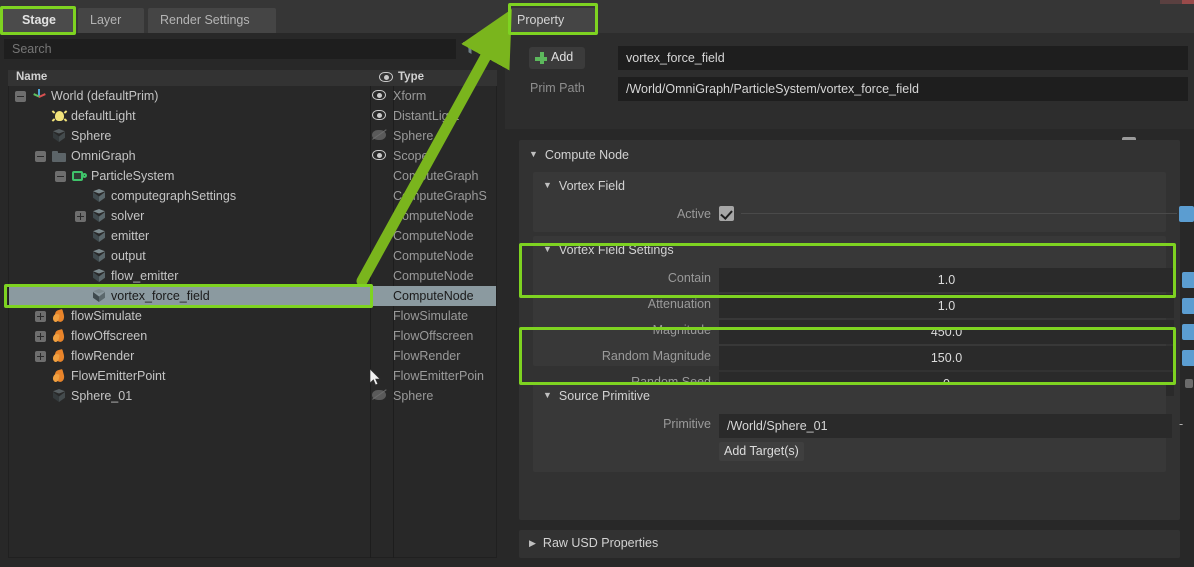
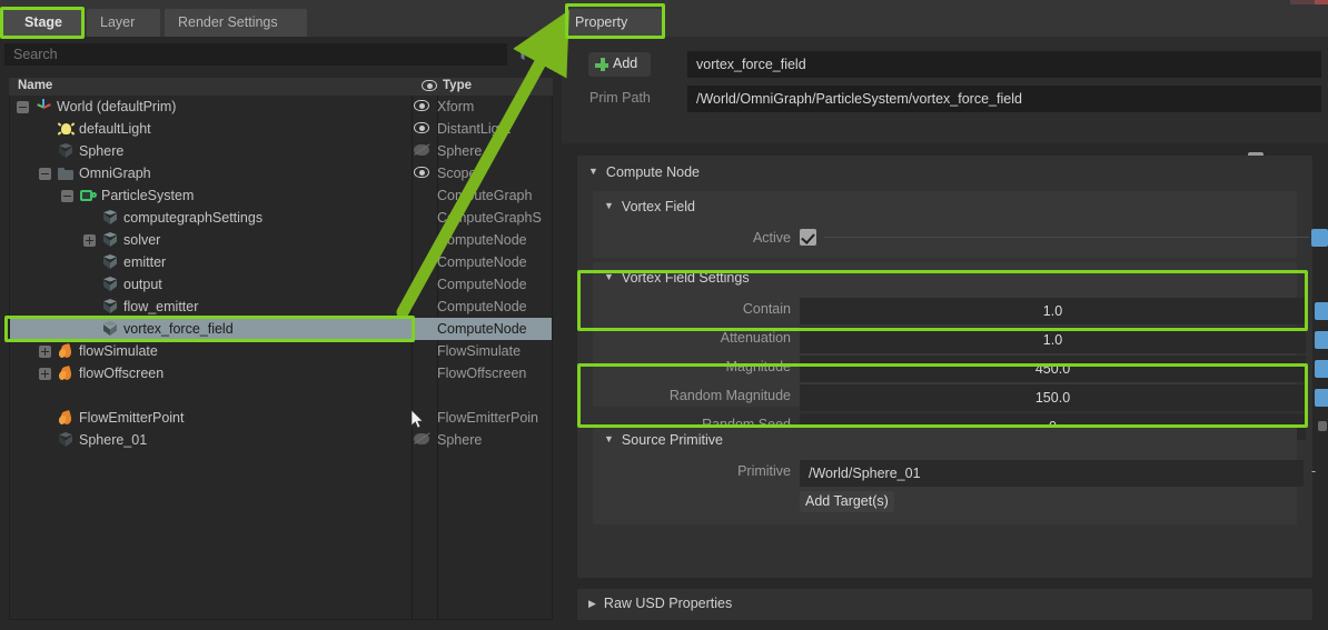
  Stage
  Layer
  Render Settings
  Search
  Name
  Type
  World (defaultPrim)
  Xform
  defaultLight
  DistantLig
  Sphere
  Sphere
  OmniGraph
  Scop
  ParticleSystem
  CouteGraph
  computegraphSettings
  CputeGraphS
  solver
  omputeNode
  emitter
  ComputeNode
  output
  ComputeNode
  flow_emitter
  ComputeNode
  vortex_force_field
  ComputeNode
  flowSimulate
  FlowSimulate
  flowOffscreen
  FlowOffscreen
- flowRender
- FlowRender
  FlowEmitterPoint
  FlowEmitterPoin
  Sphere_01
  Sphere
  Property
  Add
  vortex_force_field
  Prim Path
  /World/OmniGraph/ParticleSystem/vortex_force_field
  ▼ Compute Node
  ▼ Vortex Field
  Active
  ▼ Vortex Field Settings
  Contain
  1.0
  Attenuation
  1.0
  Magnitude
  450.0
  Random Magnitude
  150.0
  ▼ Source Primitive
  Primitive
  /World/Sphere_01
  -
  Add Target(s)
  ▶ Raw USD Properties
